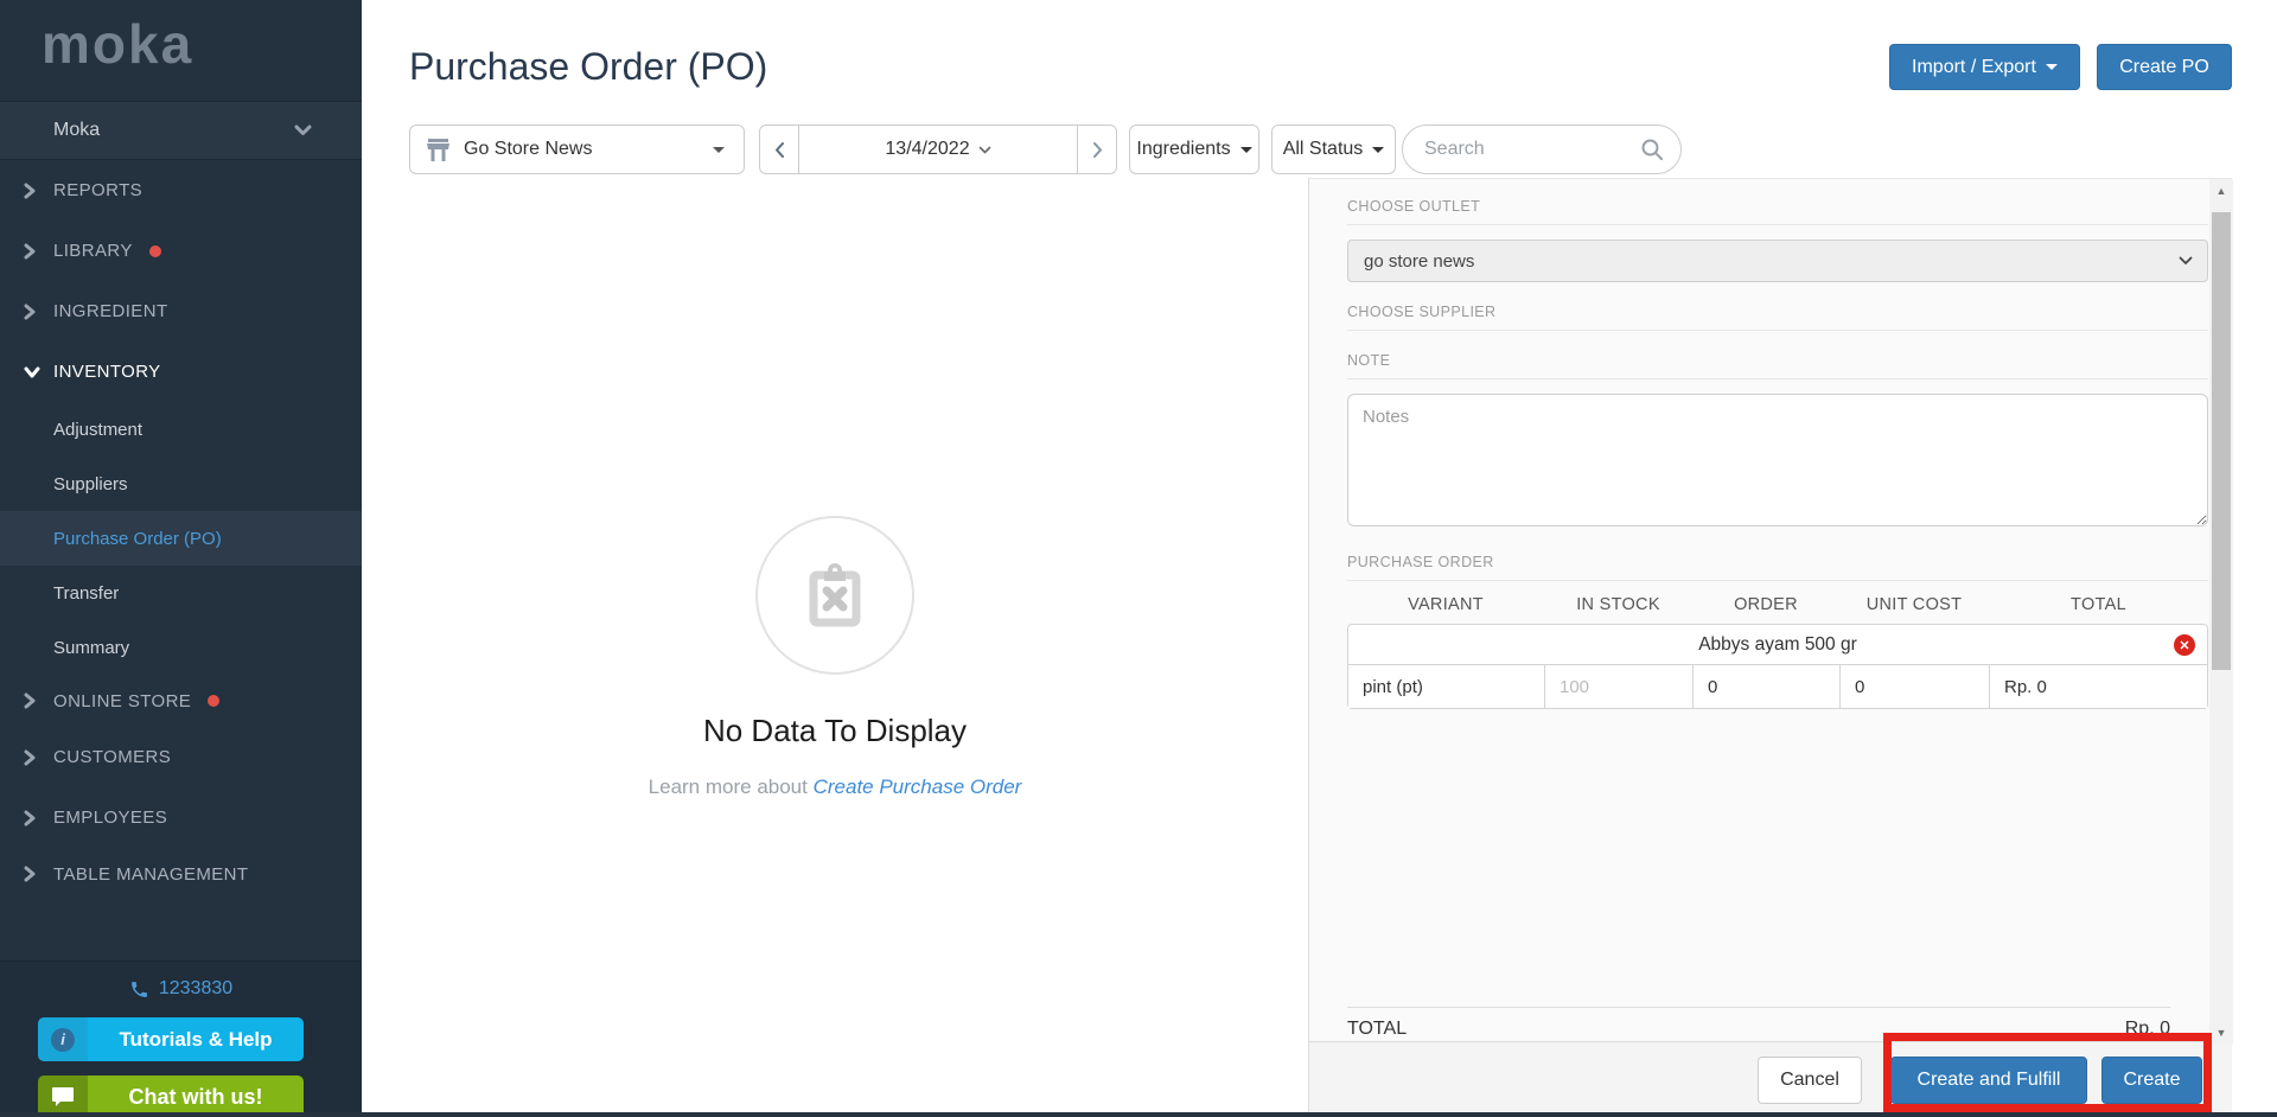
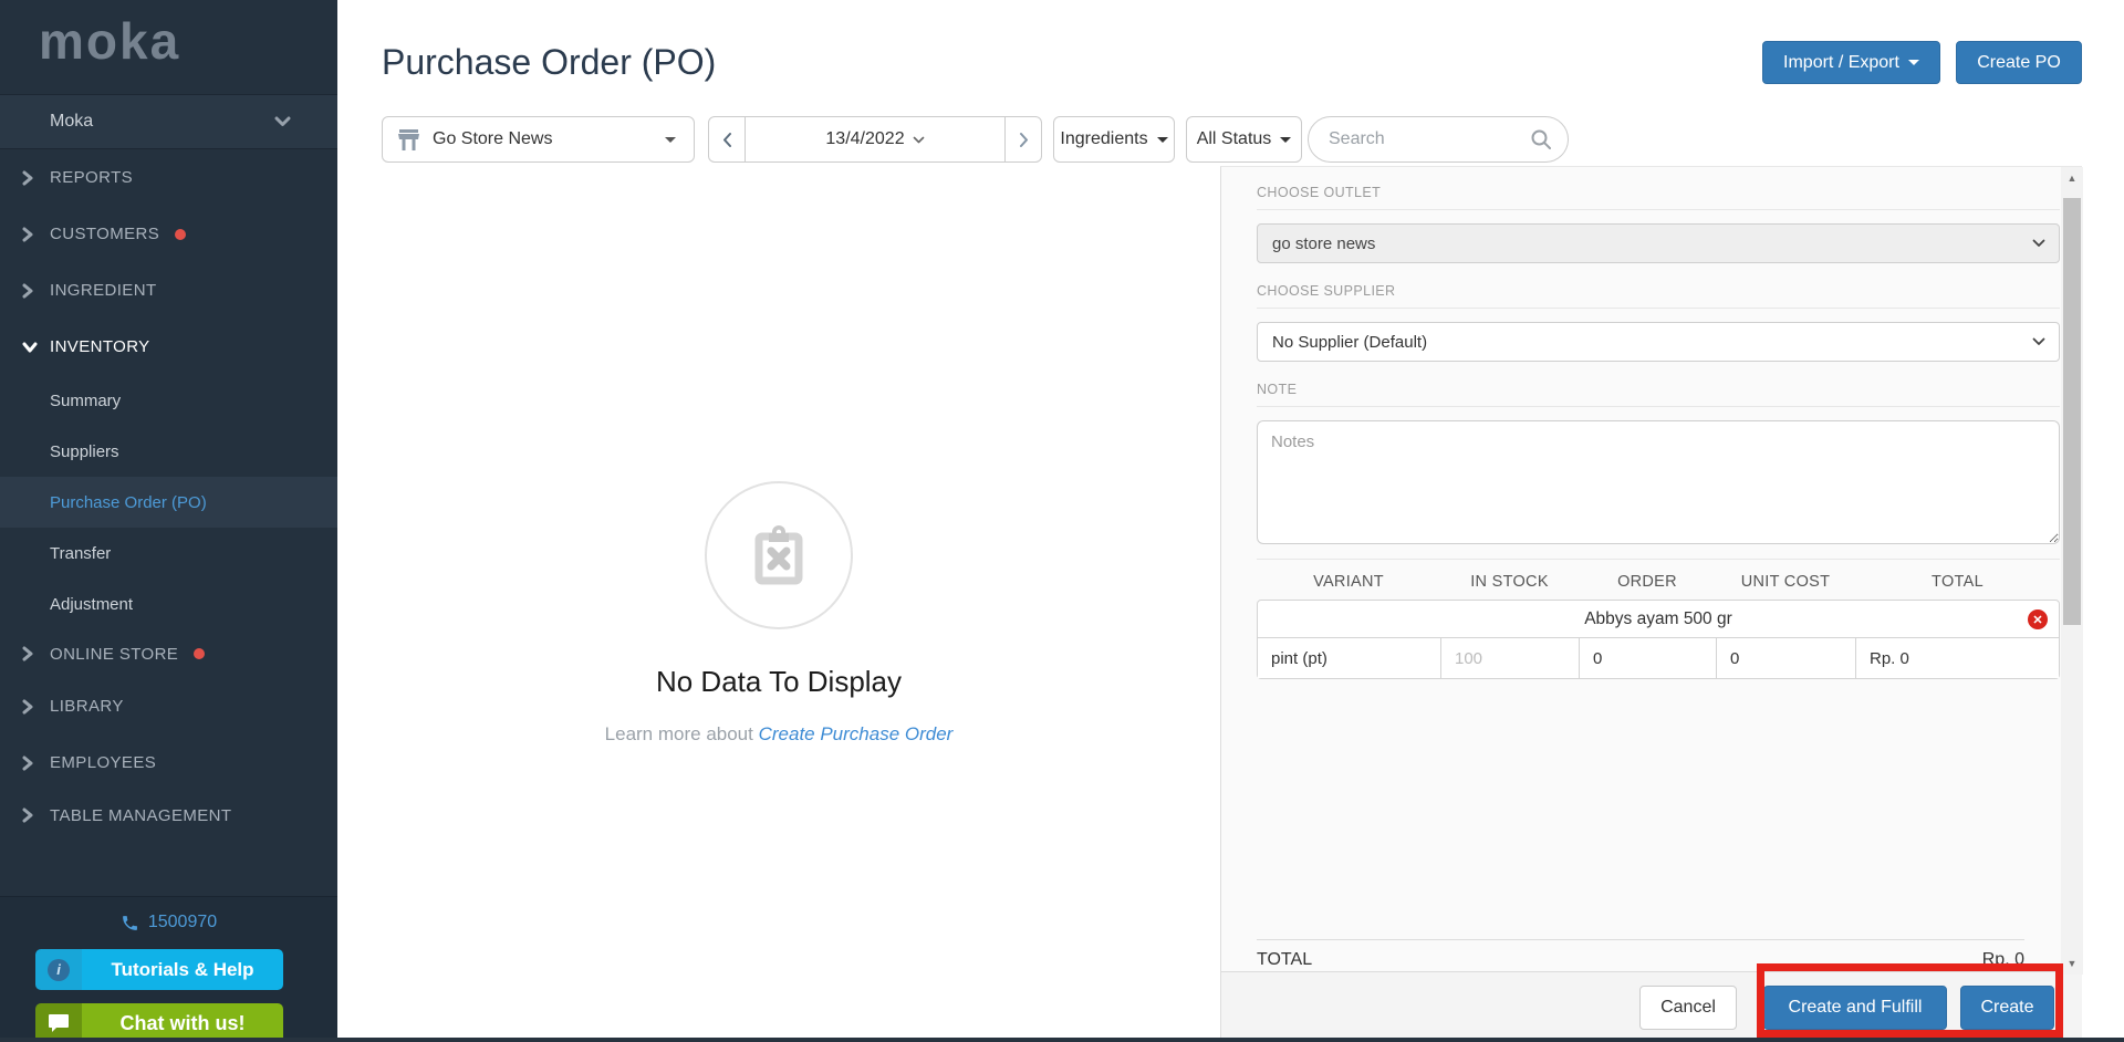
  moka
  Moka
  REPORTS
- LIBRARY
+ CUSTOMERS
  INGREDIENT
  INVENTORY
- Adjustment
+ Summary
  Suppliers
  Purchase Order (PO)
  Transfer
- Summary
+ Adjustment
  ONLINE STORE
- CUSTOMERS
+ LIBRARY
  EMPLOYEES
  TABLE MANAGEMENT
- 1233830
+ 1500970
  i
  Tutorials & Help
  Chat with us!
  Purchase Order (PO)
  Import / Export
  Create PO
  Go Store News
  13/4/2022
  Ingredients
  All Status
  Search
  No Data To Display
  Learn more about Create Purchase Order
  CHOOSE OUTLET
  go store news
  CHOOSE SUPPLIER
+ No Supplier (Default)
  NOTE
  Notes
- PURCHASE ORDER
  VARIANT
  IN STOCK
  ORDER
  UNIT COST
  TOTAL
  Abbys ayam 500 gr
  ✕
  pint (pt)
  100
  0
  0
  Rp. 0
  TOTAL
  Rp. 0
  Cancel
  Create and Fulfill
  Create
  ▲
  ▼
